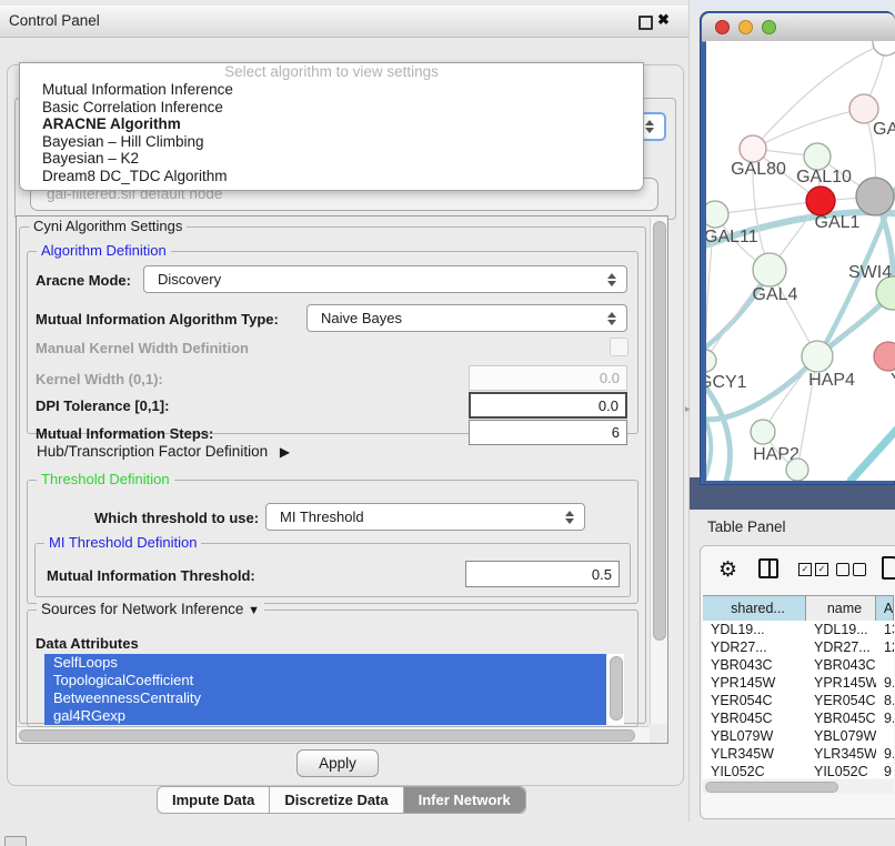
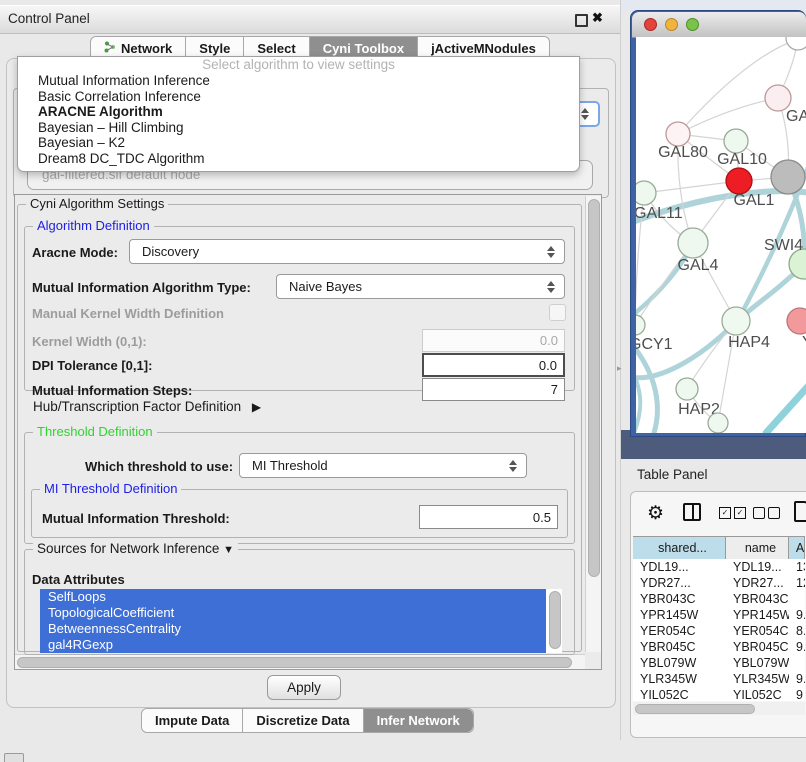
  Control Panel
  ✖
+ Network
+ Style
+ Select
+ Cyni Toolbox
+ jActiveMNodules
  gal-filtered.sif default node
  Select algorithm to view settings
  Mutual Information Inference
  Basic Correlation Inference
  ARACNE Algorithm
  Bayesian – Hill Climbing
  Bayesian – K2
  Dream8 DC_TDC Algorithm
  Cyni Algorithm Settings
  Algorithm Definition
  Aracne Mode:
  Discovery
  Mutual Information Algorithm Type:
  Naive Bayes
  Manual Kernel Width Definition
  Kernel Width (0,1):
  0.0
  DPI Tolerance [0,1]:
  0.0
  Mutual Information Steps:
- 6
+ 7
  Hub/Transcription Factor Definition ▶
  Threshold Definition
  Which threshold to use:
  MI Threshold
  MI Threshold Definition
  Mutual Information Threshold:
  0.5
  Sources for Network Inference ▼
  Data Attributes
  SelfLoops
  TopologicalCoefficient
  BetweennessCentrality
  gal4RGexp
  Apply
  Impute Data
  Discretize Data
  Infer Network
  ▸
  GAL80
  GAL10
  GAL1
  GAL11
  GAL4
  SWI4
  GCY1
  HAP4
  HAP2
  Table Panel
  ⚙
  ✓
  ✓
  shared...
  name
  A
  YDL19...
  YDL19...
  YDR27...
  YDR27...
  YBR043C
  YBR043C
  YPR145W
  YPR145W
  9.
  YER054C
  YER054C
  8.
  YBR045C
  YBR045C
  9.
  YBL079W
  YBL079W
  YLR345W
  YLR345W
  9.
  YIL052C
  YIL052C
  9
